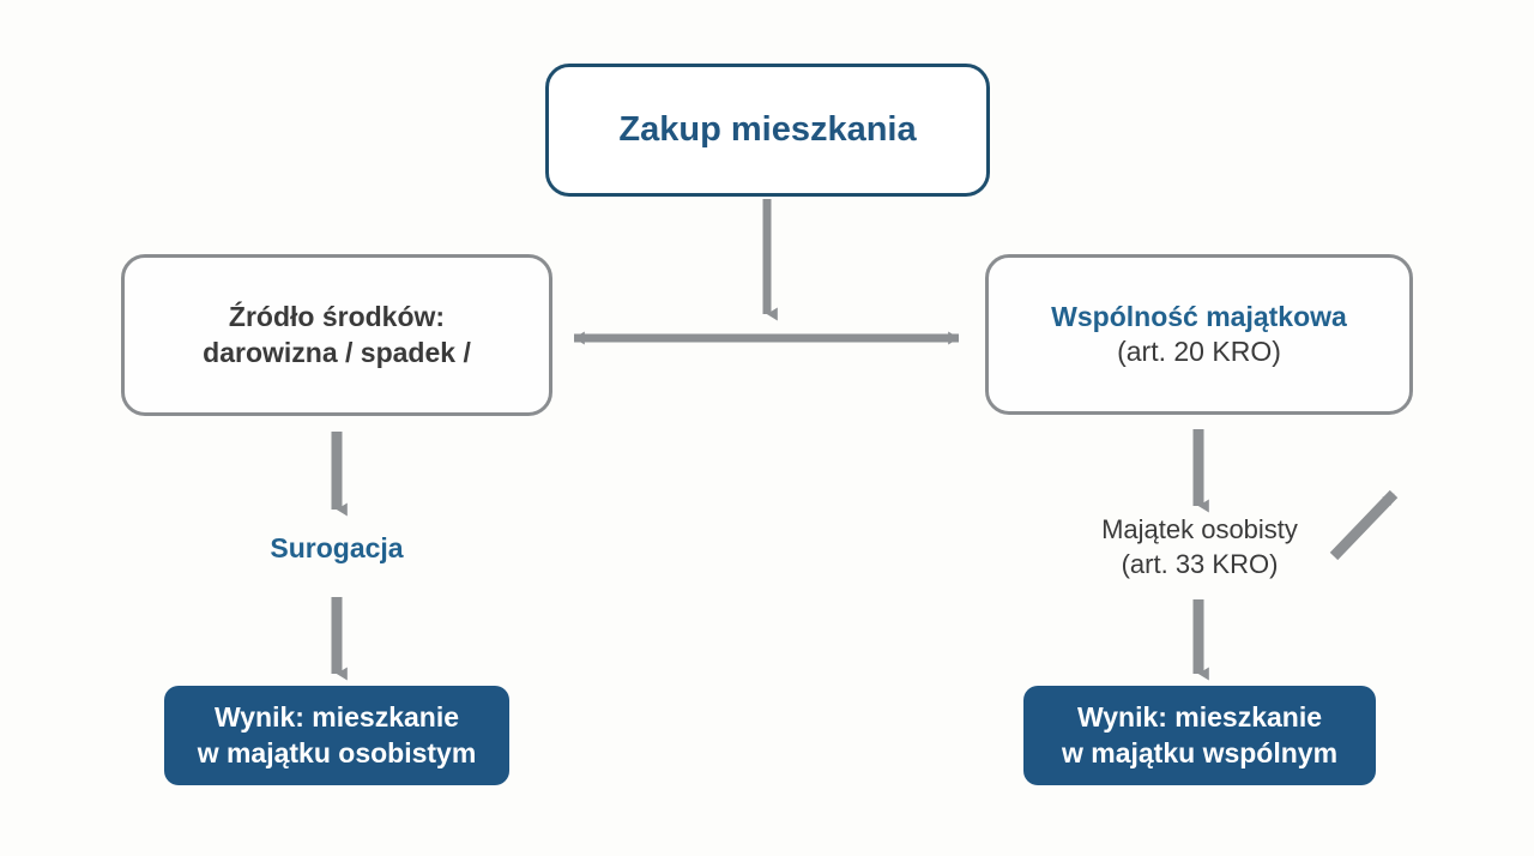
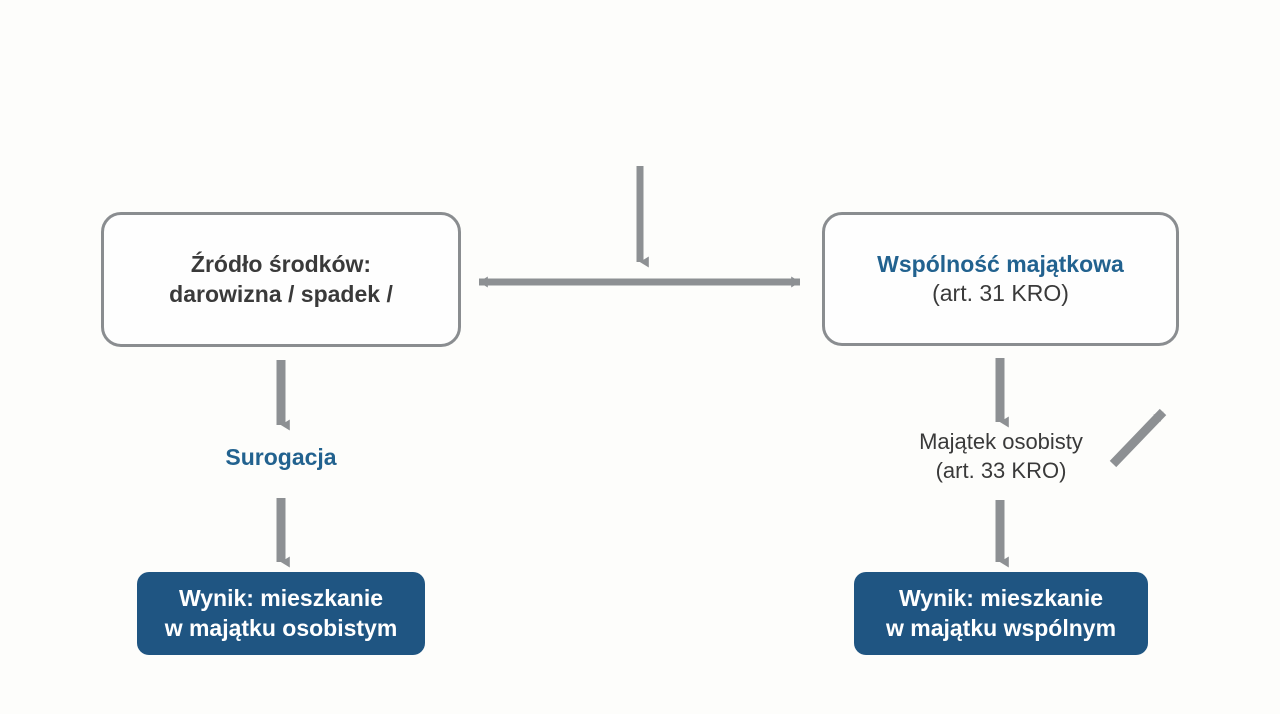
- Zakup mieszkania
  Źródło środków:
  darowizna / spadek /
  Wspólność majątkowa
- (art. 20 KRO)
+ (art. 31 KRO)
  Surogacja
  Majątek osobisty
  (art. 33 KRO)
  Wynik: mieszkanie
  w majątku osobistym
  Wynik: mieszkanie
  w majątku wspólnym
